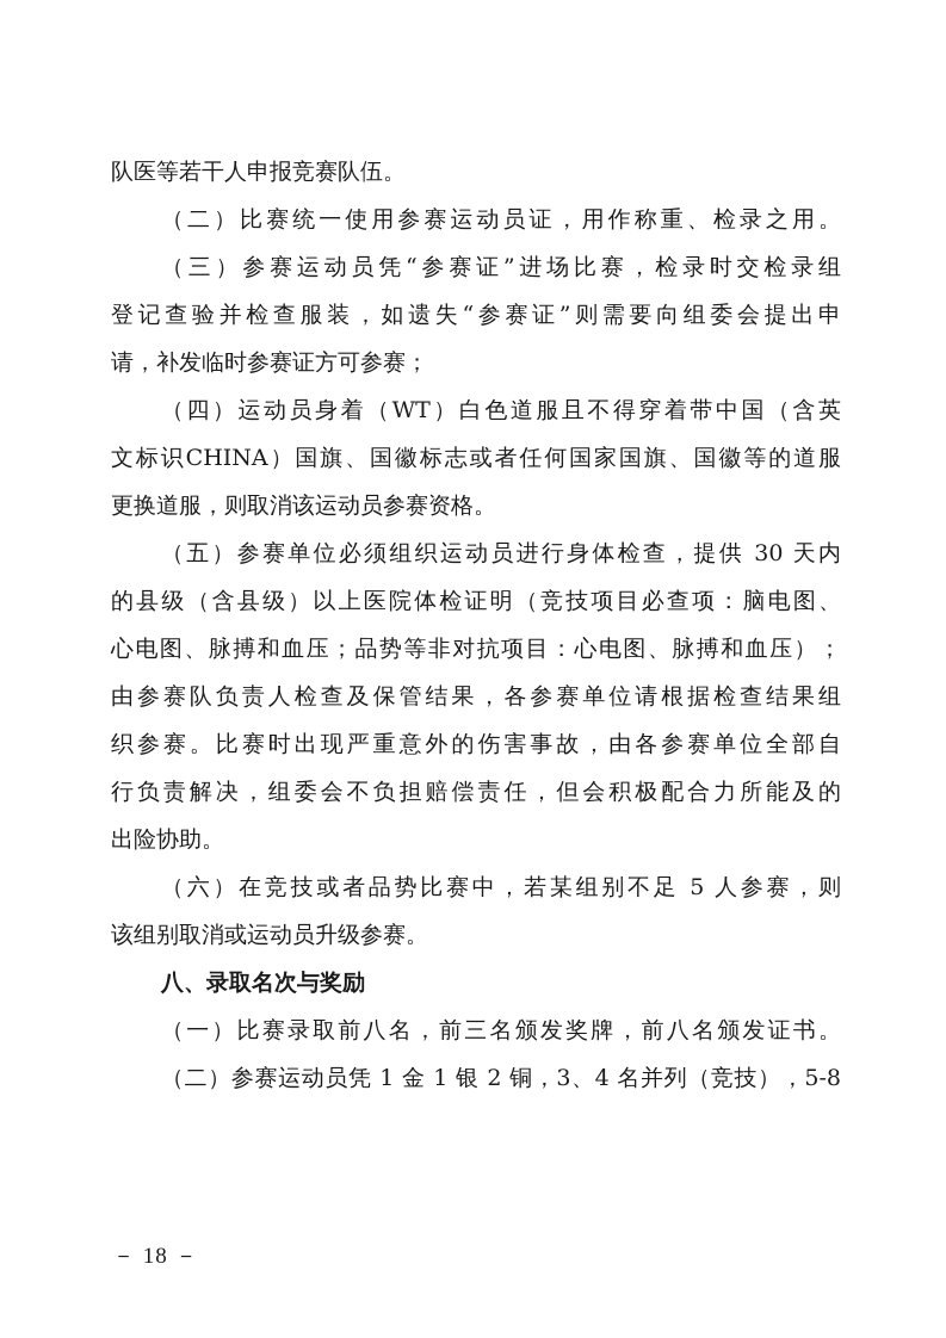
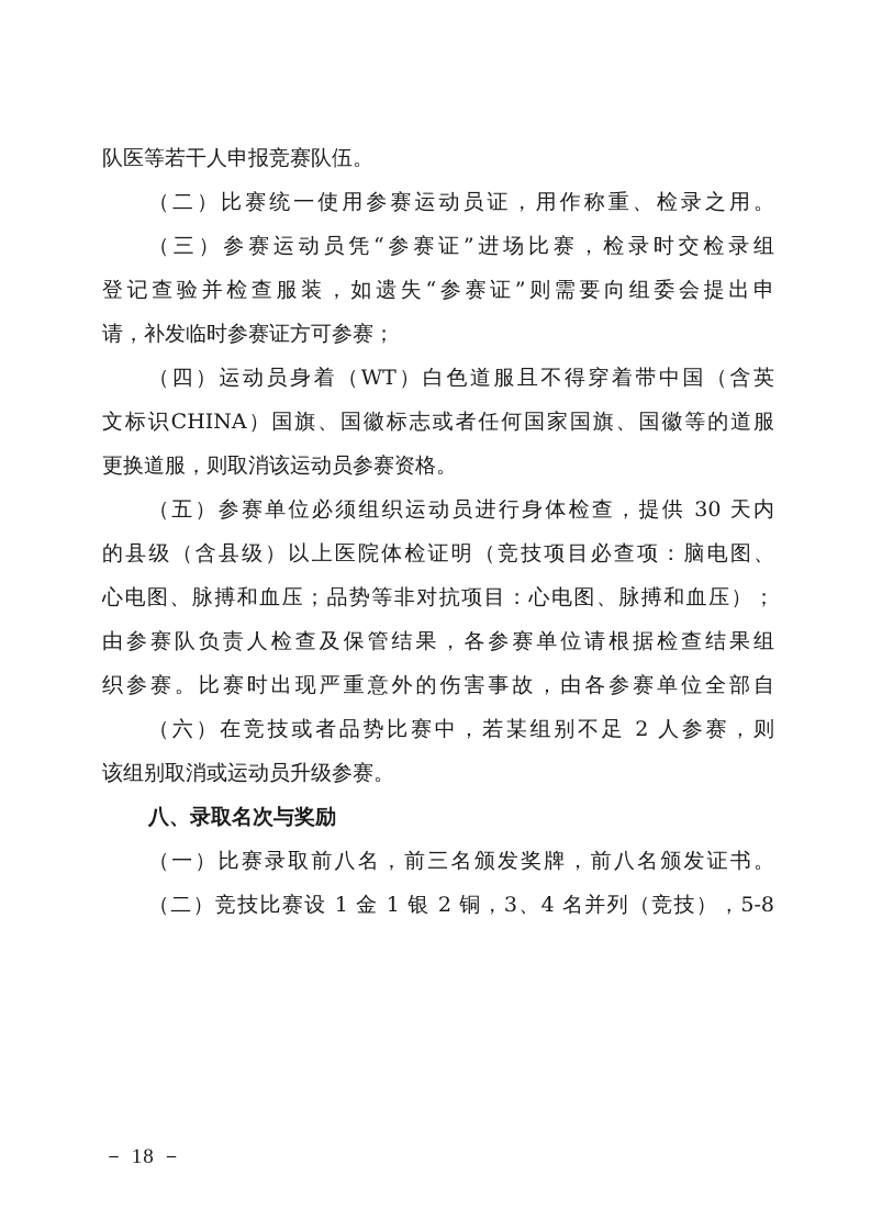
  队医等若干人申报竞赛队伍。
  （二）比赛统一使用参赛运动员证，用作称重、检录之用。
  （三）参赛运动员凭“参赛证”进场比赛，检录时交检录组
  登记查验并检查服装，如遗失“参赛证”则需要向组委会提出申
  请，补发临时参赛证方可参赛；
  （四）运动员身着（WT）白色道服且不得穿着带中国（含英
  文标识CHINA）国旗、国徽标志或者任何国家国旗、国徽等的道服
  更换道服，则取消该运动员参赛资格。
  （五）参赛单位必须组织运动员进行身体检查，提供 30 天内
  的县级（含县级）以上医院体检证明（竞技项目必查项：脑电图、
  心电图、脉搏和血压；品势等非对抗项目：心电图、脉搏和血压）；
  由参赛队负责人检查及保管结果，各参赛单位请根据检查结果组
  织参赛。比赛时出现严重意外的伤害事故，由各参赛单位全部自
- 行负责解决，组委会不负担赔偿责任，但会积极配合力所能及的
- 出险协助。
- （六）在竞技或者品势比赛中，若某组别不足 5 人参赛，则
+ （六）在竞技或者品势比赛中，若某组别不足 2 人参赛，则
  该组别取消或运动员升级参赛。
  八、录取名次与奖励
  （一）比赛录取前八名，前三名颁发奖牌，前八名颁发证书。
- （二）参赛运动员凭 1 金 1 银 2 铜，3、4 名并列（竞技），5-8
+ （二）竞技比赛设 1 金 1 银 2 铜，3、4 名并列（竞技），5-8
  － 18 －
